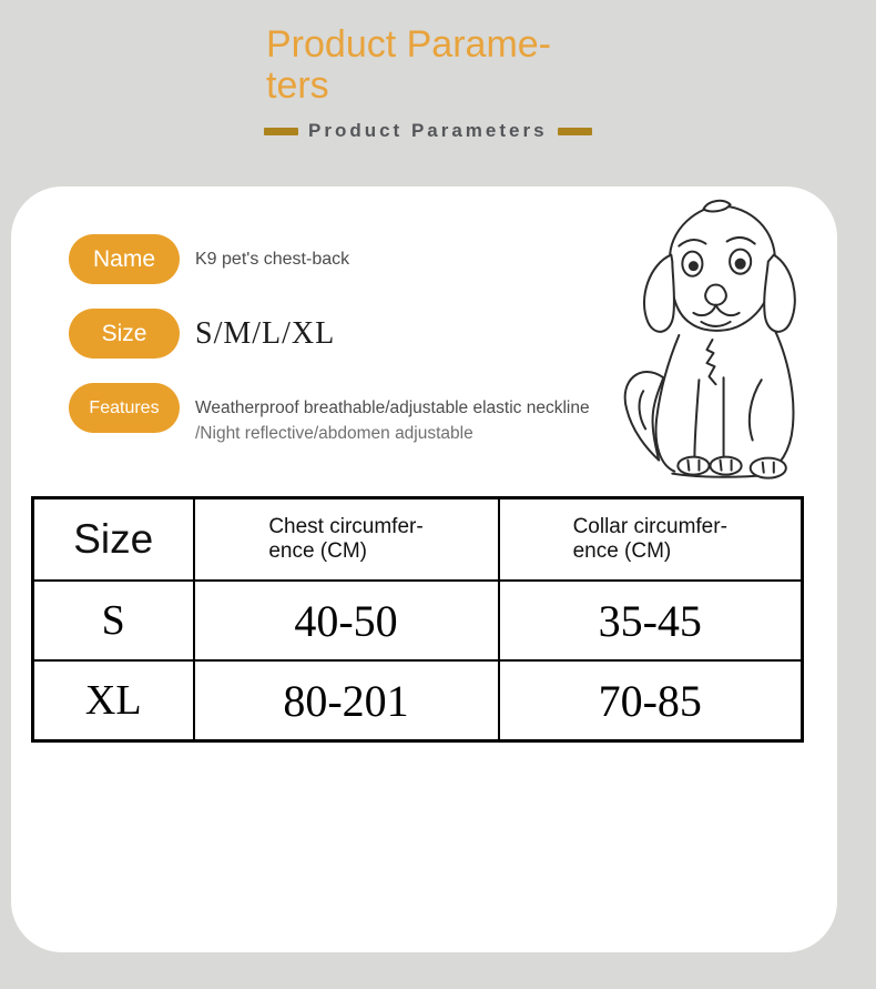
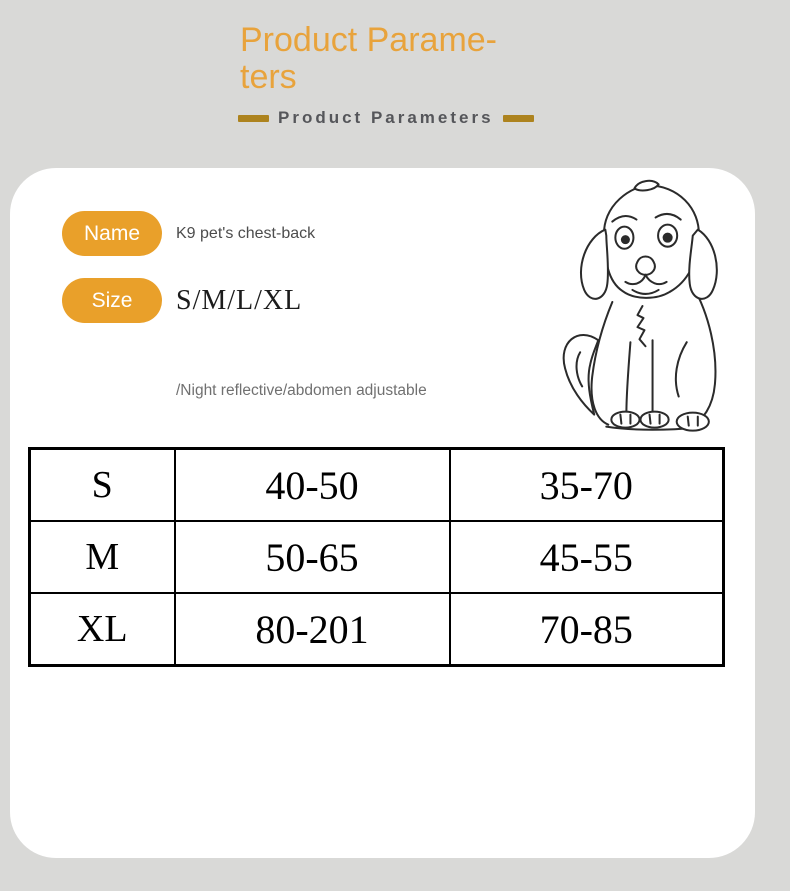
  Product Parame-
  ters
  Product Parameters
  Name
  K9 pet's chest-back
  Size
  S/M/L/XL
- Features
- Weatherproof breathable/adjustable elastic neckline
  /Night reflective/abdomen adjustable
- Size	Chest circumfer- ence (CM)	Collar circumfer- ence (CM)
- S	40-50	35-45
+ S	40-50	35-70
+ M	50-65	45-55
  XL	80-201	70-85
